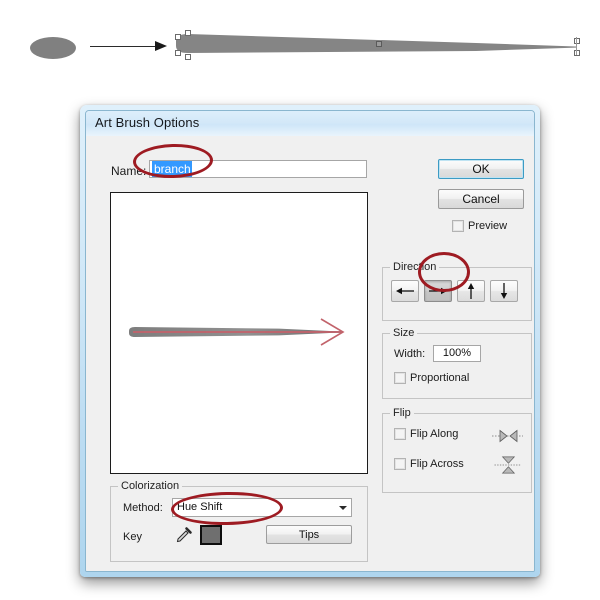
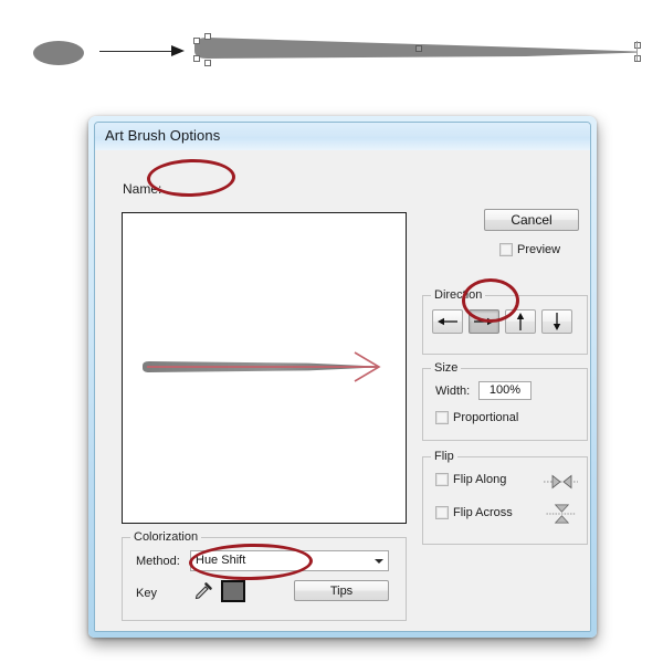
  Art Brush Options
  Name:
- branch
- OK
  Cancel
  Preview
  Direction
  Size
  Width:
  100%
  Proportional
  Flip
  Flip Along
  Flip Across
  Colorization
  Method:
  Hue Shift
  Key
  Tips
